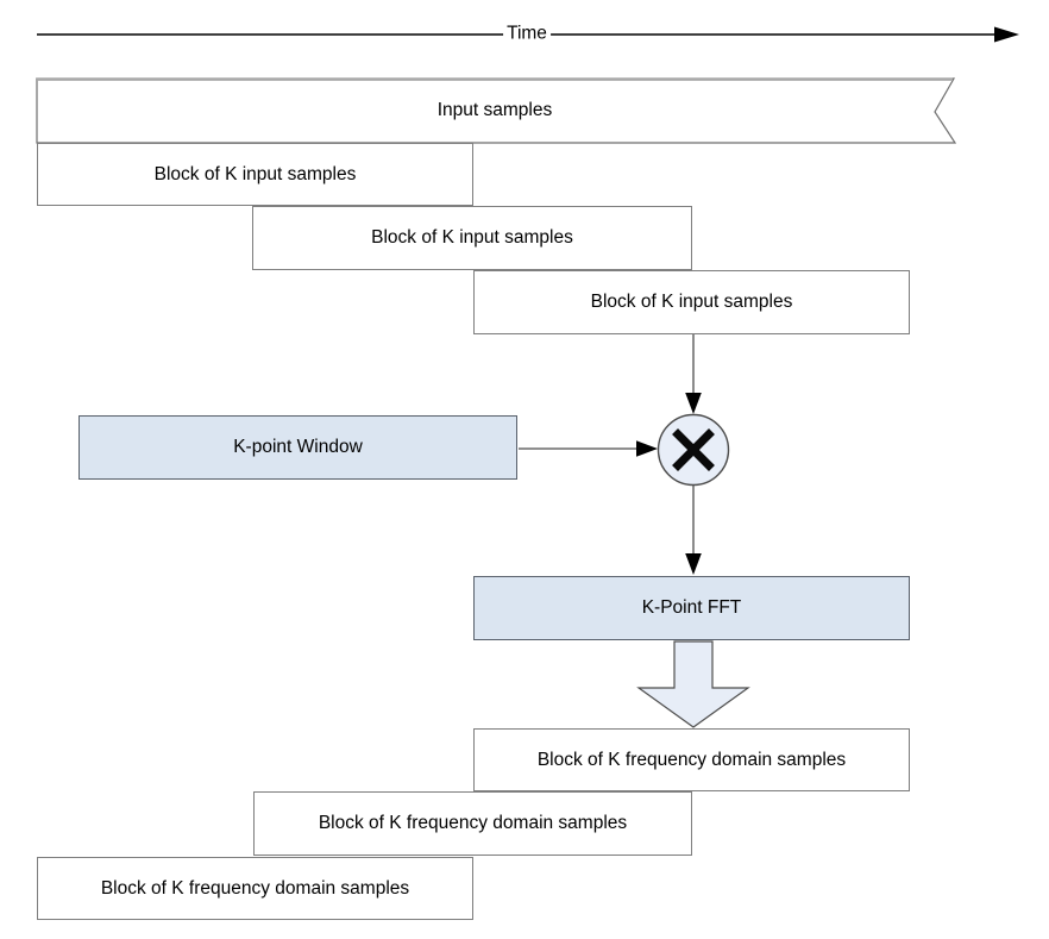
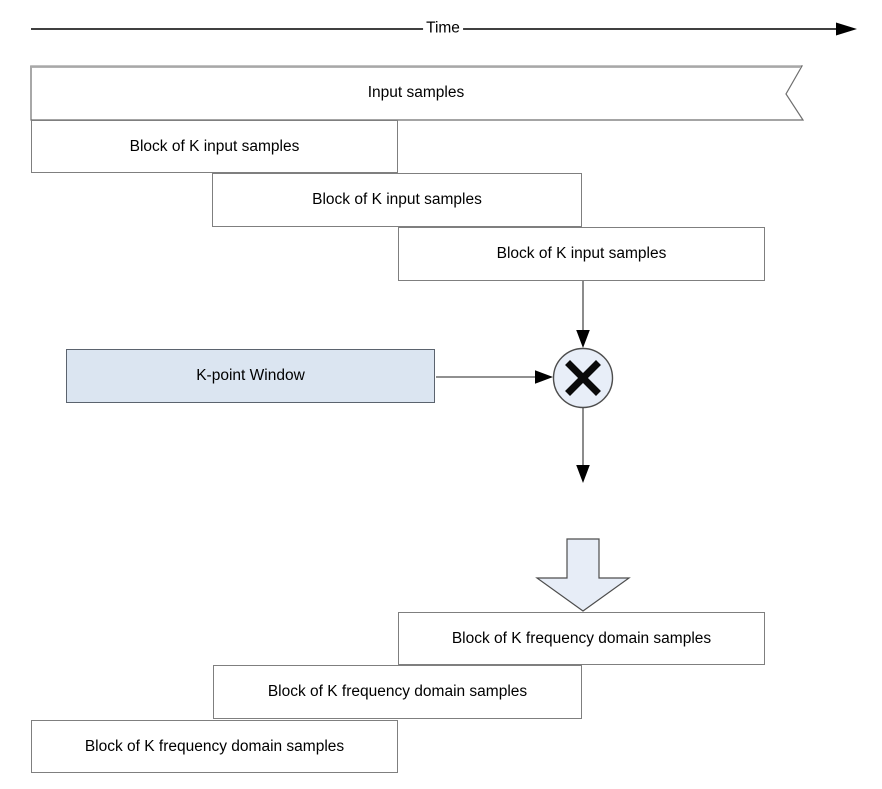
  Time
  Input samples
  Block of K input samples
  Block of K input samples
  Block of K input samples
  K-point Window
- K-Point FFT
  Block of K frequency domain samples
  Block of K frequency domain samples
  Block of K frequency domain samples
